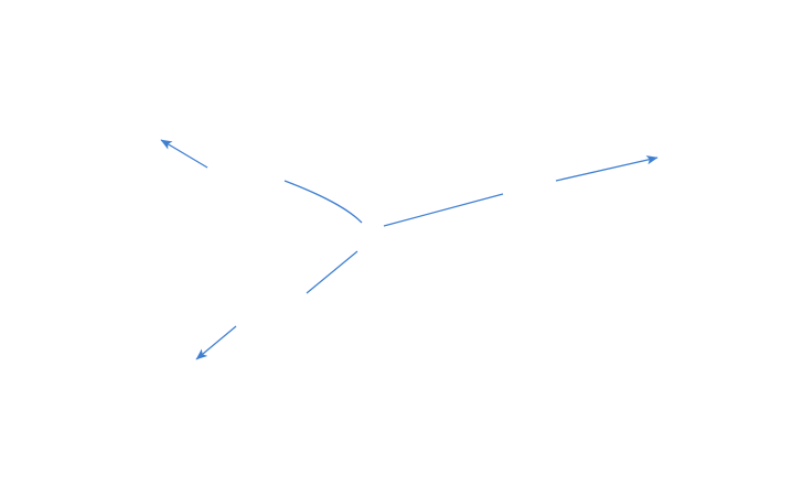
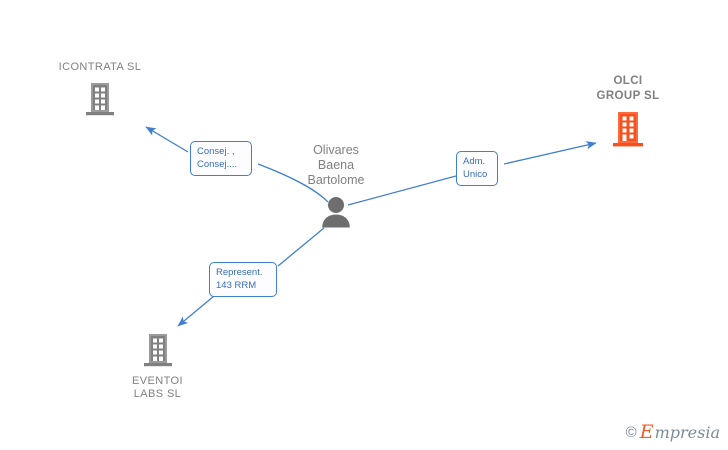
+ ICONTRATA SL
+ OLCI
+ GROUP SL
+ Olivares
+ Baena
+ Bartolome
+ EVENTOI
+ LABS SL
+ Consej. ,
+ Consej....
+ Adm.
+ Unico
+ Represent.
+ 143 RRM
+ ©
+ E
+ mpresia
